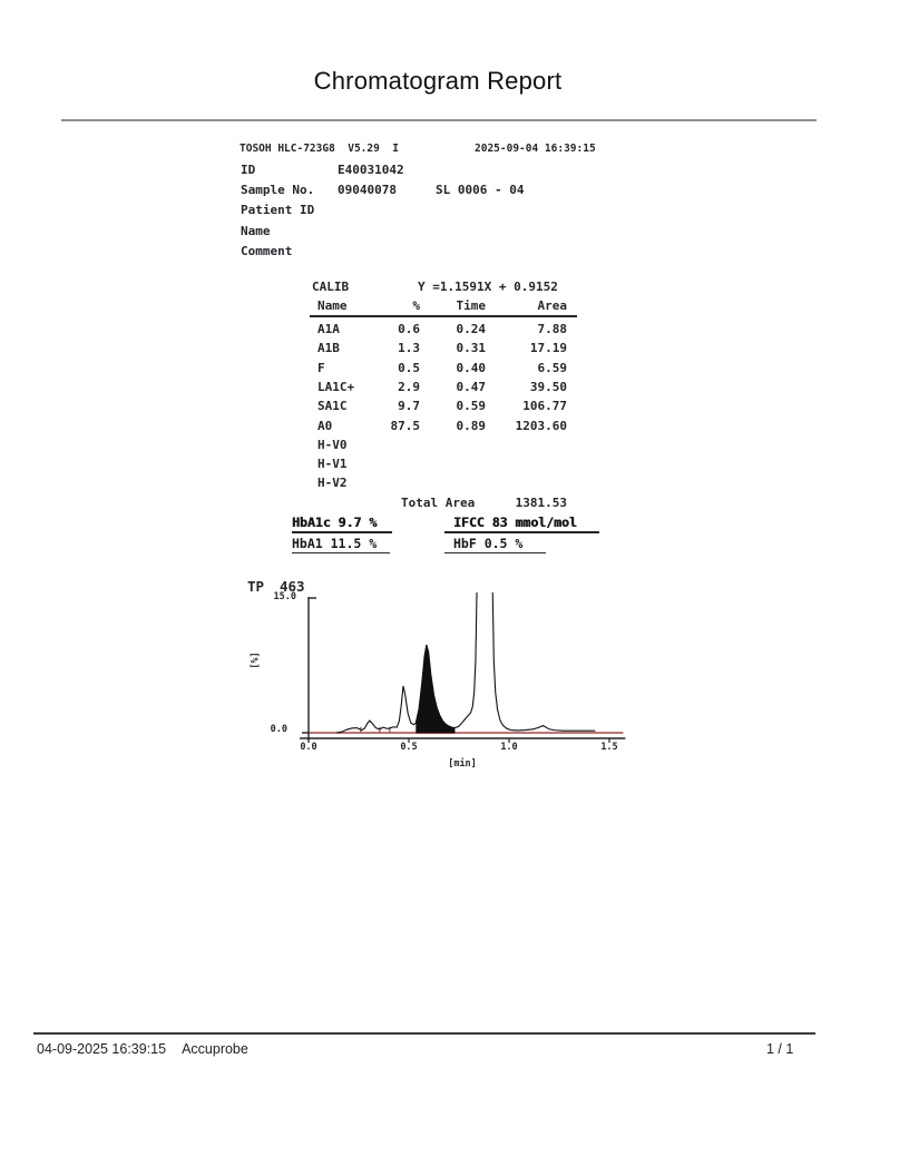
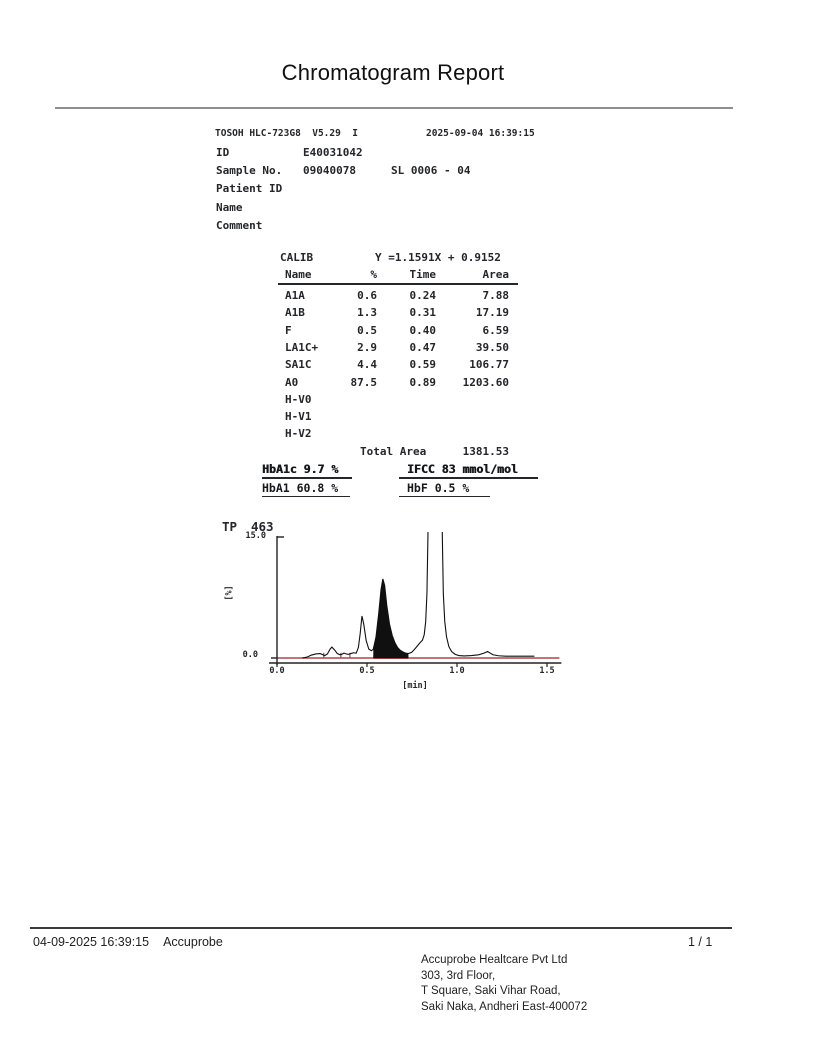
  Chromatogram Report
  TOSOH HLC-723G8 V5.29 I
  2025-09-04 16:39:15
  ID
  E40031042
  Sample No.
  09040078
  SL 0006 - 04
  Patient ID
  Name
  Comment
  CALIB
  Y =1.1591X + 0.9152
  Name
  %
  Time
  Area
  A1A
  0.6
  0.24
  7.88
  A1B
  1.3
  0.31
  17.19
  F
  0.5
  0.40
  6.59
  LA1C+
  2.9
  0.47
  39.50
  SA1C
- 9.7
+ 4.4
  0.59
  106.77
  A0
  87.5
  0.89
  1203.60
  H-V0
  H-V1
  H-V2
  Total Area
  1381.53
  HbA1c 9.7 %
  IFCC 83 mmol/mol
- HbA1 11.5 %
+ HbA1 60.8 %
  HbF 0.5 %
  TP
  463
  15.0
  0.0
  0.0
  0.5
  1.0
  1.5
  [min]
  04-09-2025 16:39:15 Accuprobe
  1 / 1
+ Accuprobe Healtcare Pvt Ltd
+ 303, 3rd Floor,
+ T Square, Saki Vihar Road,
+ Saki Naka, Andheri East-400072
